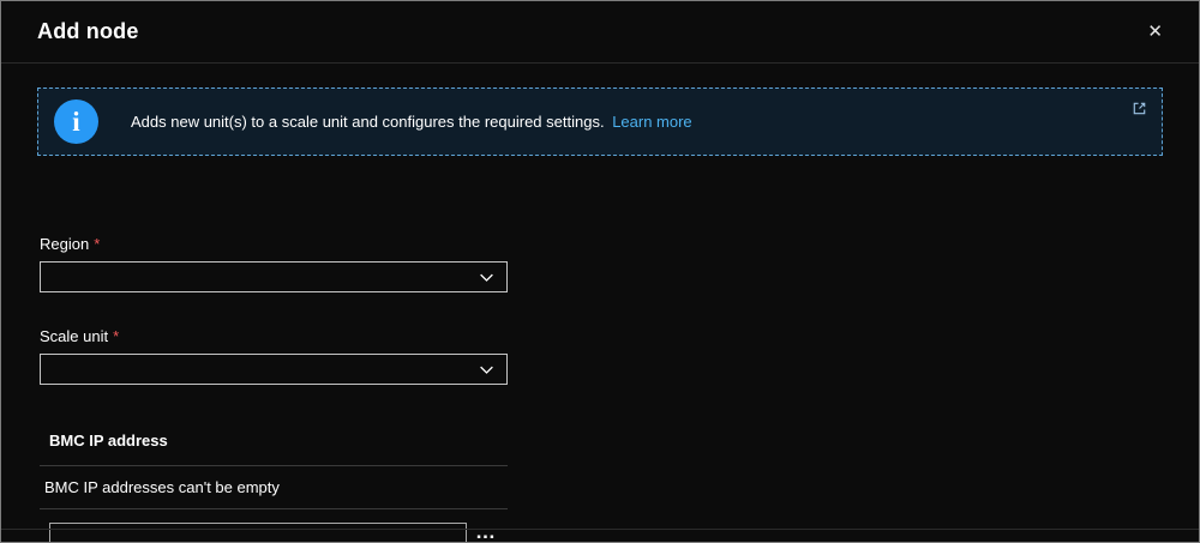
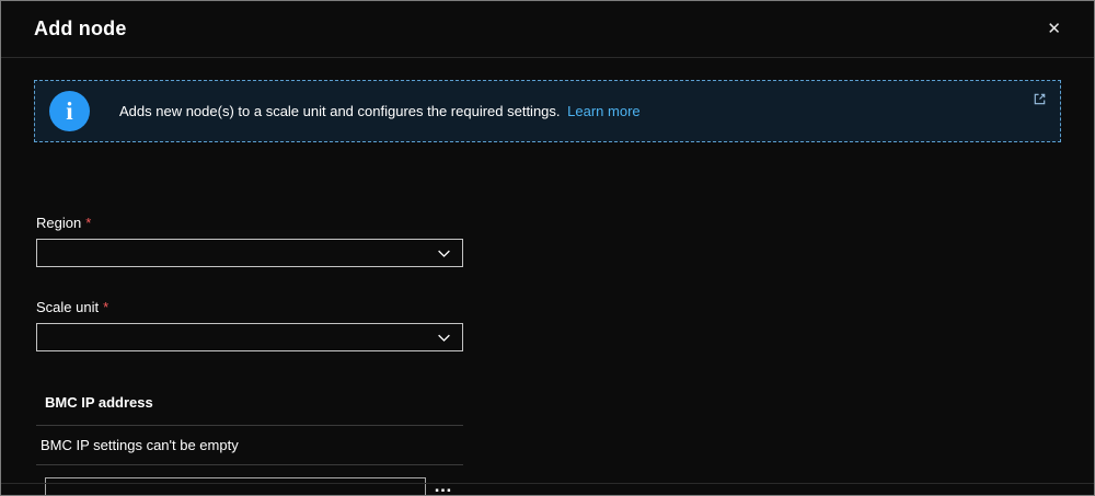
  Add node
  ✕
  i
- Adds new unit(s) to a scale unit and configures the required settings. Learn more
+ Adds new node(s) to a scale unit and configures the required settings. Learn more
  Region *
  Scale unit *
  BMC IP address
- BMC IP addresses can't be empty
+ BMC IP settings can't be empty
  …
